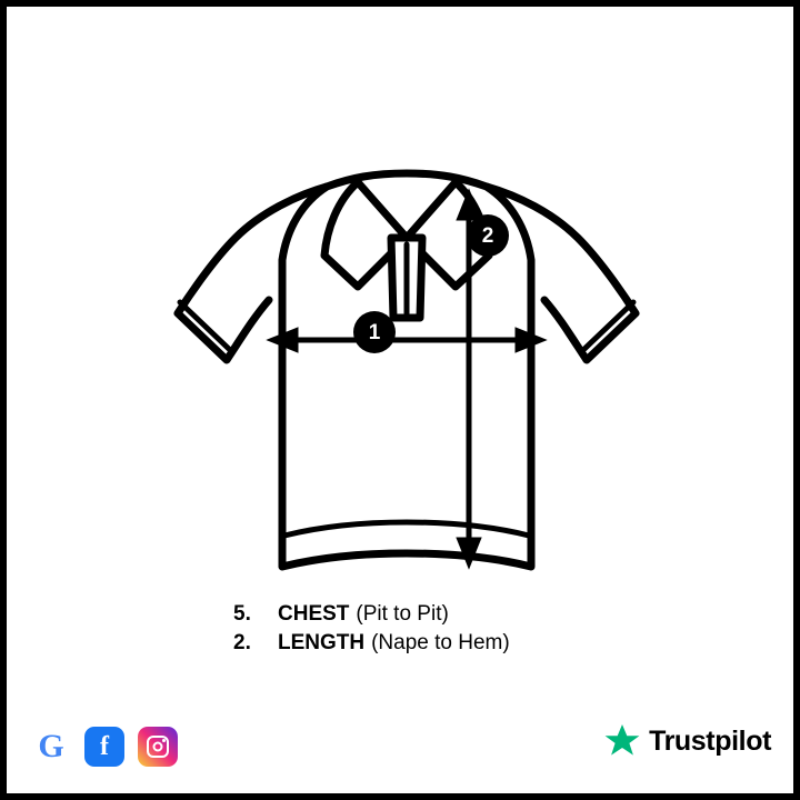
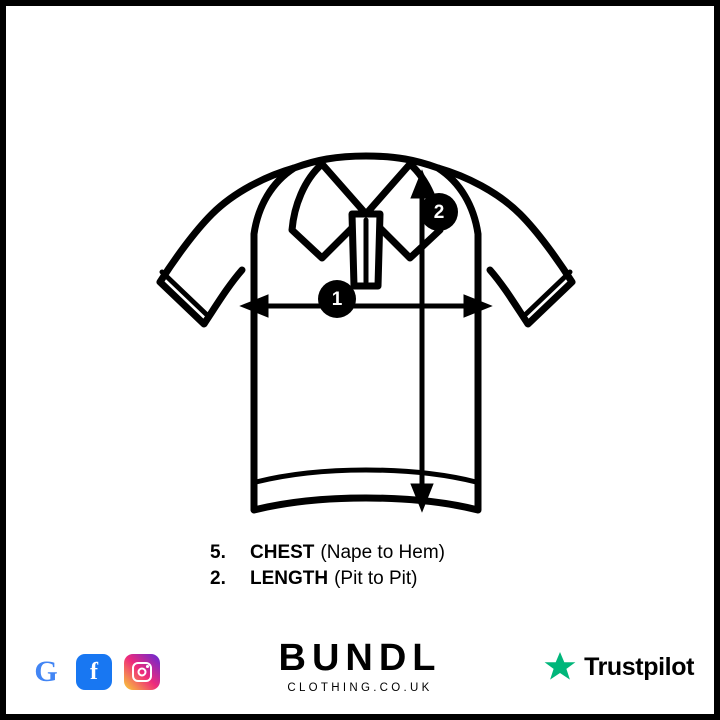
  1
  2
  5.
  CHEST
- (Pit to Pit)
+ (Nape to Hem)
  2.
  LENGTH
- (Nape to Hem)
+ (Pit to Pit)
  G
  f
+ BUNDL
+ CLOTHING.CO.UK
  Trustpilot
